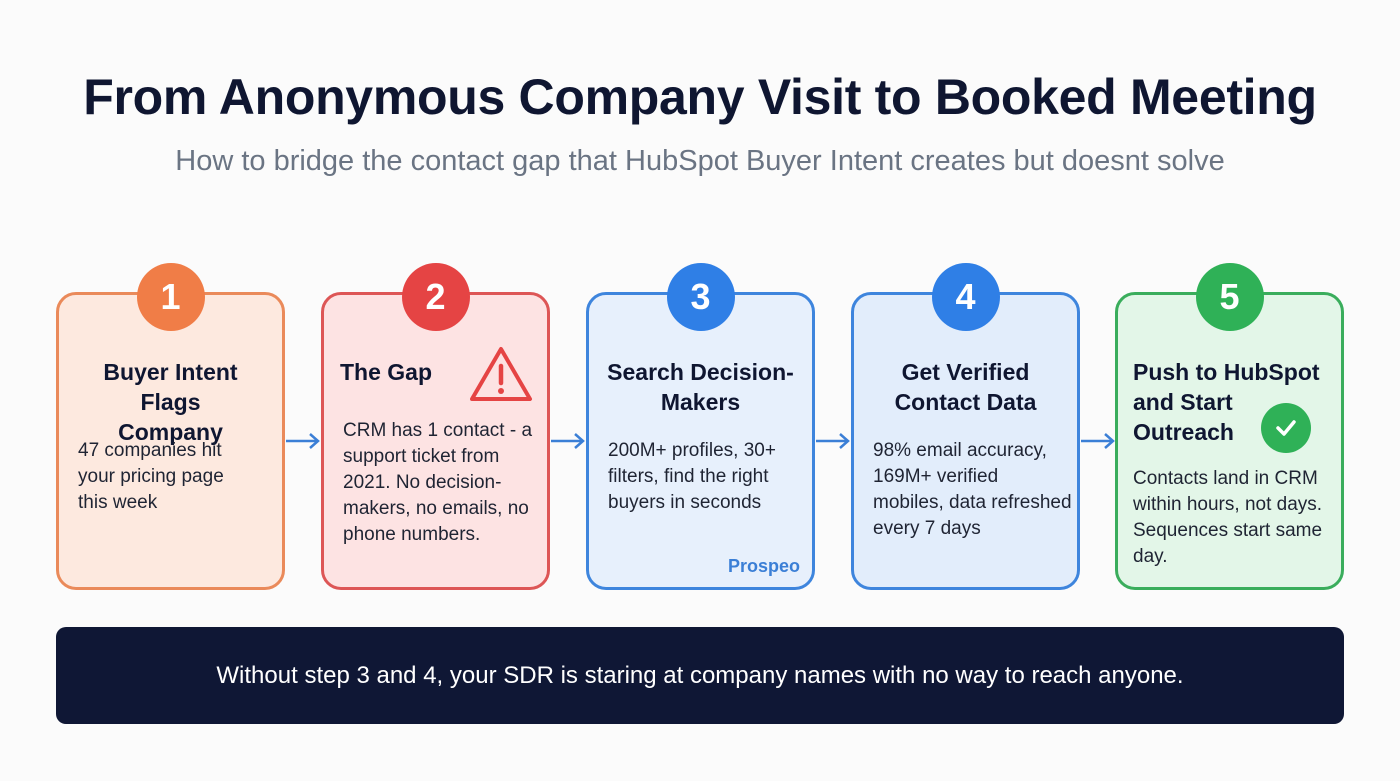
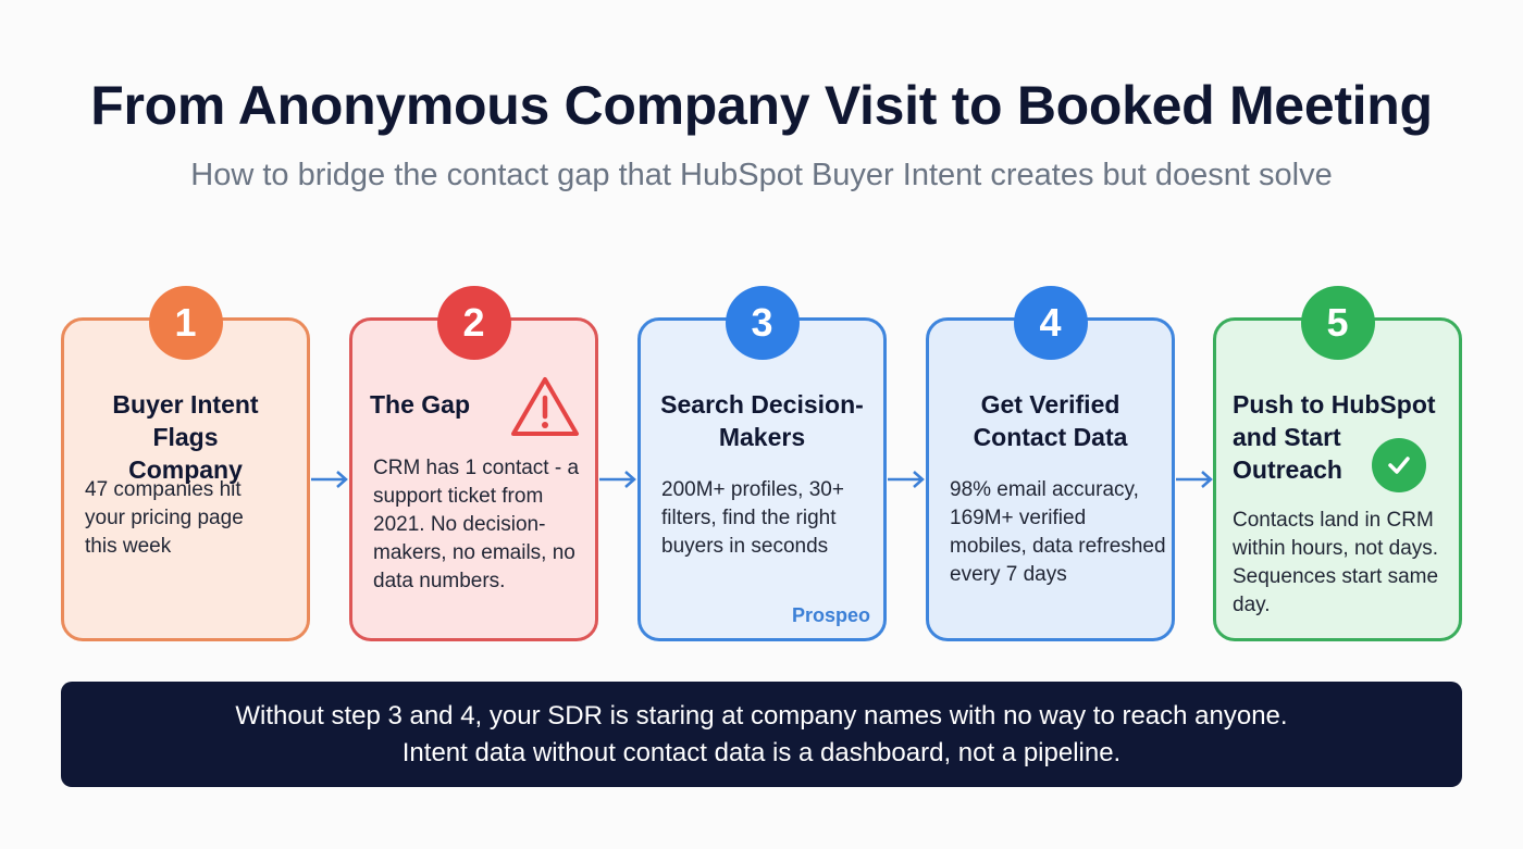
  From Anonymous Company Visit to Booked Meeting
  How to bridge the contact gap that HubSpot Buyer Intent creates but doesnt solve
  1
  Buyer Intent Flags Company
  47 companies hit your pricing page this week
  2
  The Gap
- CRM has 1 contact - a support ticket from 2021. No decision-makers, no emails, no phone numbers.
+ CRM has 1 contact - a support ticket from 2021. No decision-makers, no emails, no data numbers.
  3
  Search Decision-Makers
  200M+ profiles, 30+ filters, find the right buyers in seconds
  Prospeo
  4
  Get Verified Contact Data
  98% email accuracy, 169M+ verified mobiles, data refreshed every 7 days
  5
  Push to HubSpot and Start Outreach
  Contacts land in CRM within hours, not days. Sequences start same day.
  Without step 3 and 4, your SDR is staring at company names with no way to reach anyone.
+ Intent data without contact data is a dashboard, not a pipeline.
